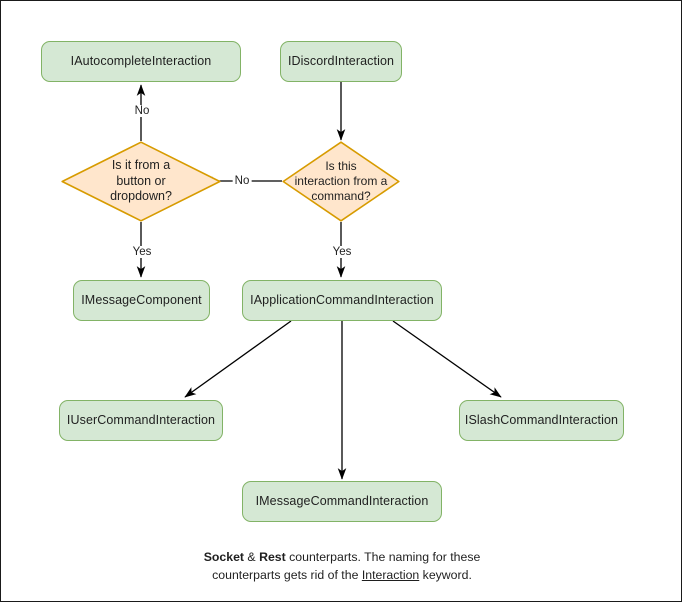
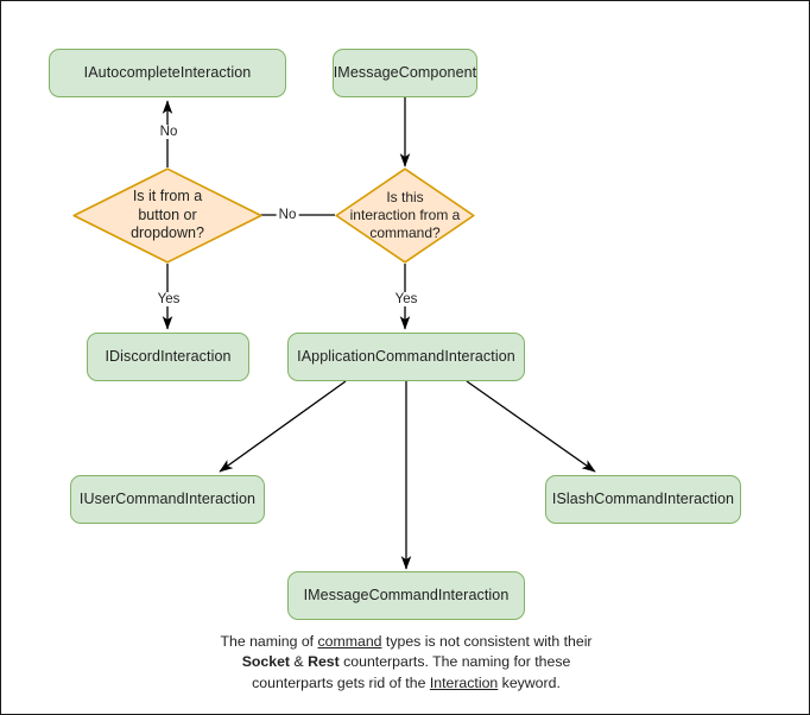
  IAutocompleteInteraction
- IDiscordInteraction
+ IMessageComponent
  Is it from a
  button or
  dropdown?
  Is this
  interaction from a
  command?
- IMessageComponent
+ IDiscordInteraction
  IApplicationCommandInteraction
  IUserCommandInteraction
  ISlashCommandInteraction
  IMessageCommandInteraction
  No
  No
  Yes
  Yes
+ The naming of command types is not consistent with their
  Socket & Rest counterparts. The naming for these
  counterparts gets rid of the Interaction keyword.
